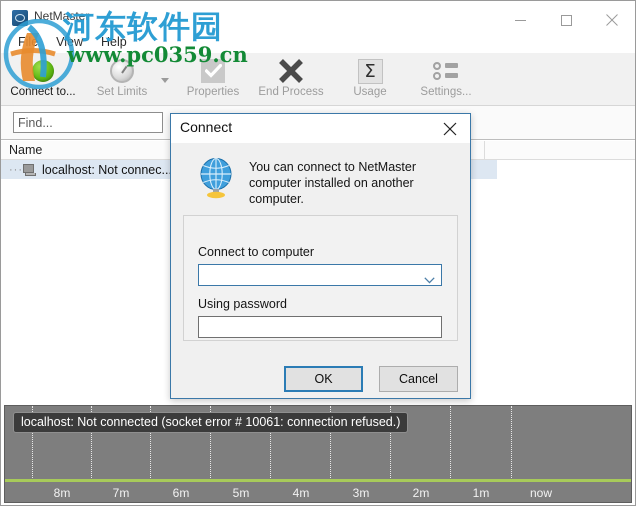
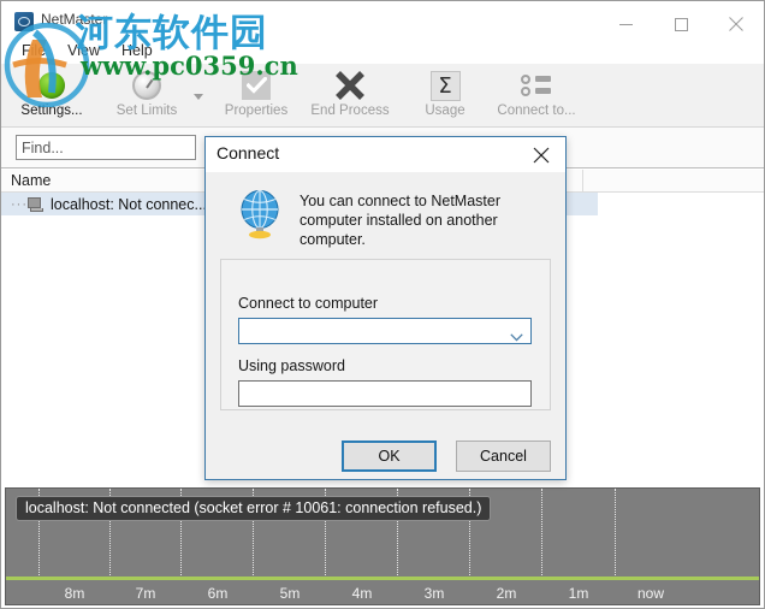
  NetMaster
  View
  Help
- Connect to...
+ Settings...
  Set Limits
  Properties
  End Process
  Σ
  Usage
- Settings...
+ Connect to...
  Find...
  Name
  ···
  localhost: Not connec..
  8m
  7m
  6m
  5m
  4m
  3m
  2m
  1m
  now
  localhost: Not connected (socket error # 10061: connection refused.)
  Connect
  You can connect to NetMaster computer installed on another computer.
  Connect to computer
  Using password
  OK
  Cancel
  河东软件园
  www.pc0359.cn
